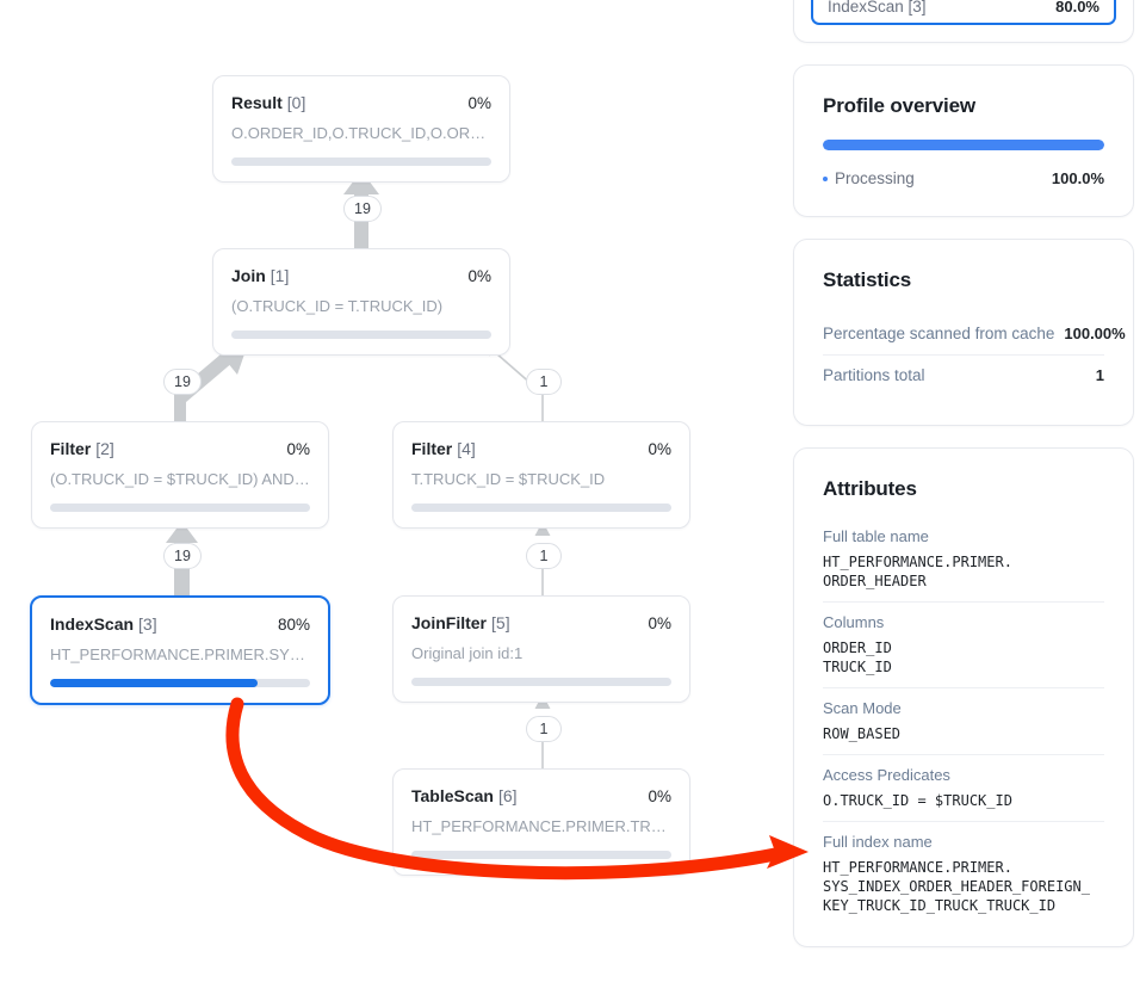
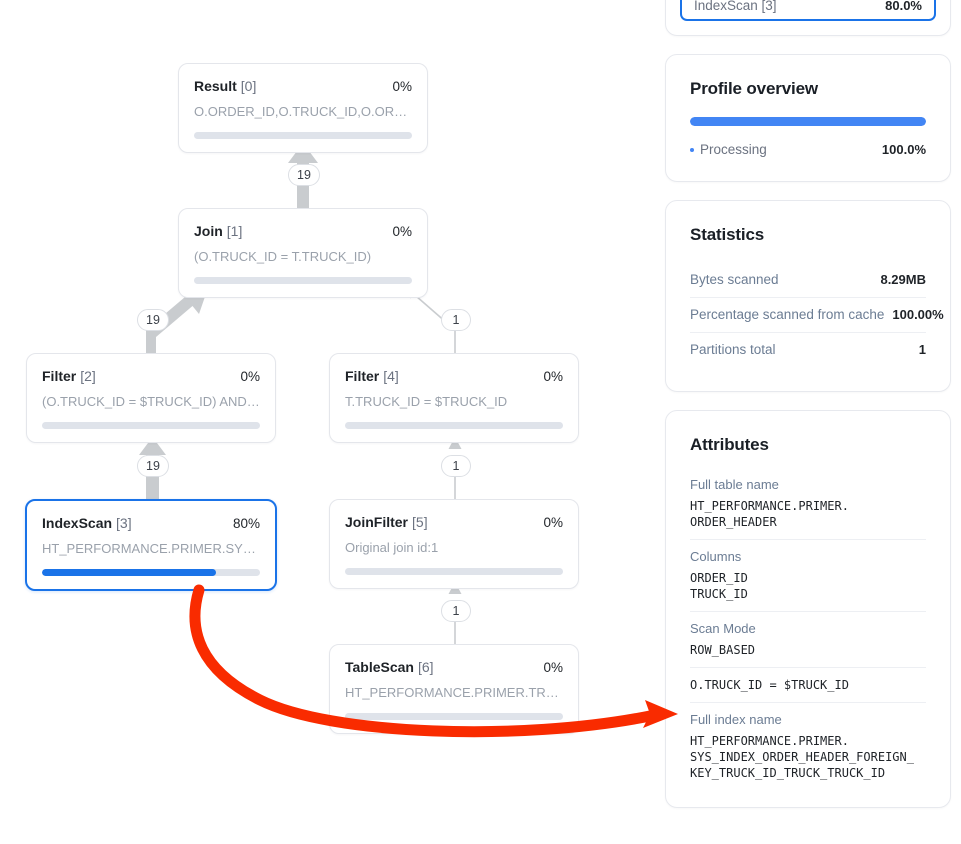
  Result [0]
  0%
  O.ORDER_ID,O.TRUCK_ID,O.ORDE
  Join [1]
  0%
  (O.TRUCK_ID = T.TRUCK_ID)
  Filter [2]
  0%
  (O.TRUCK_ID = $TRUCK_ID) AND ((
  Filter [4]
  0%
  T.TRUCK_ID = $TRUCK_ID
  IndexScan [3]
  80%
  HT_PERFORMANCE.PRIMER.SYS_
  JoinFilter [5]
  0%
  Original join id:1
  TableScan [6]
  0%
  HT_PERFORMANCE.PRIMER.TRUC
  19
  19
  1
  19
  1
  1
  IndexScan [3]
  80.0%
  Profile overview
  Processing
  100.0%
  Statistics
+ Bytes scanned
+ 8.29MB
  Percentage scanned from cache
  100.00%
  Partitions total
  1
  Attributes
  Full table name
  HT_PERFORMANCE.PRIMER.
  ORDER_HEADER
  Columns
  ORDER_ID
  TRUCK_ID
  Scan Mode
  ROW_BASED
- Access Predicates
  O.TRUCK_ID = $TRUCK_ID
  Full index name
  HT_PERFORMANCE.PRIMER.
  SYS_INDEX_ORDER_HEADER_FOREIGN_
  KEY_TRUCK_ID_TRUCK_TRUCK_ID
